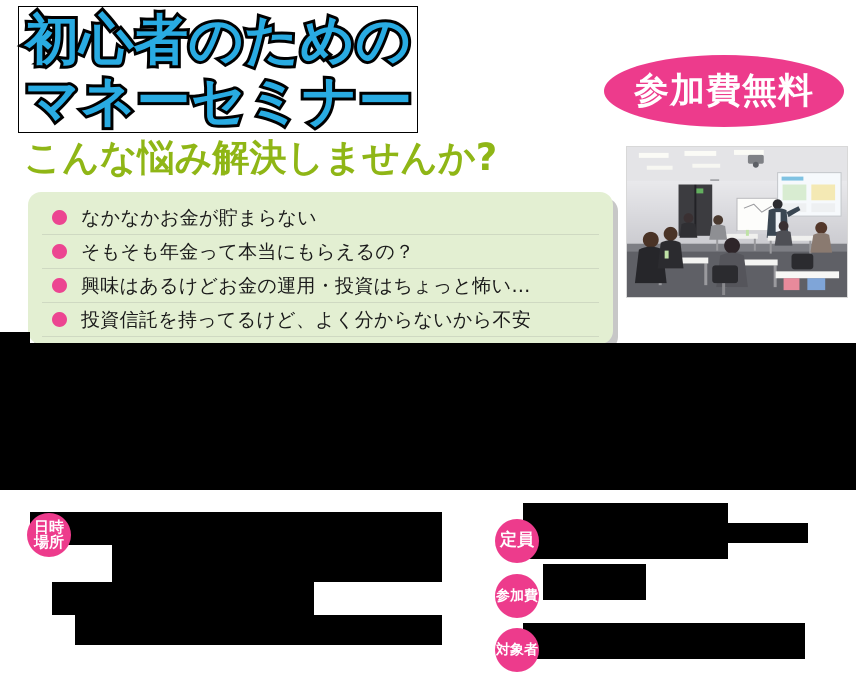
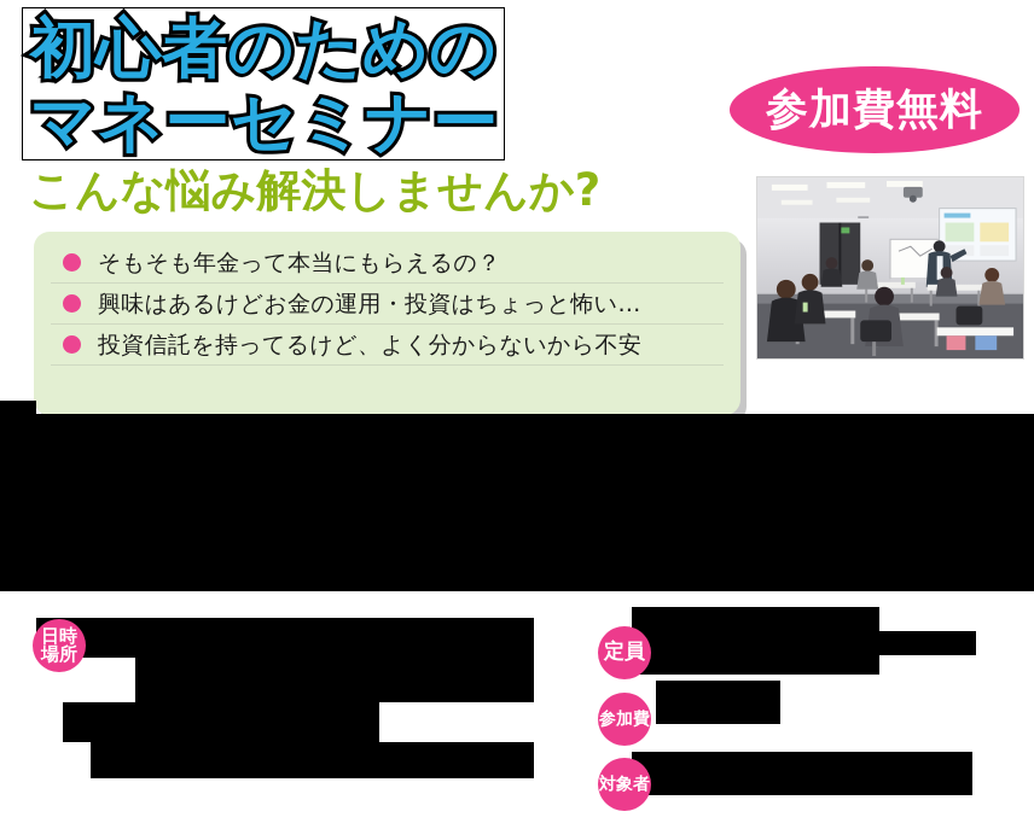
  初心者のための
  マネーセミナー
  こんな悩み解決しませんか?
  参加費無料
- なかなかお金が貯まらない
  そもそも年金って本当にもらえるの？
  興味はあるけどお金の運用・投資はちょっと怖い…
  投資信託を持ってるけど、よく分からないから不安
  日時
  場所
  定員
  参加費
  対象者
